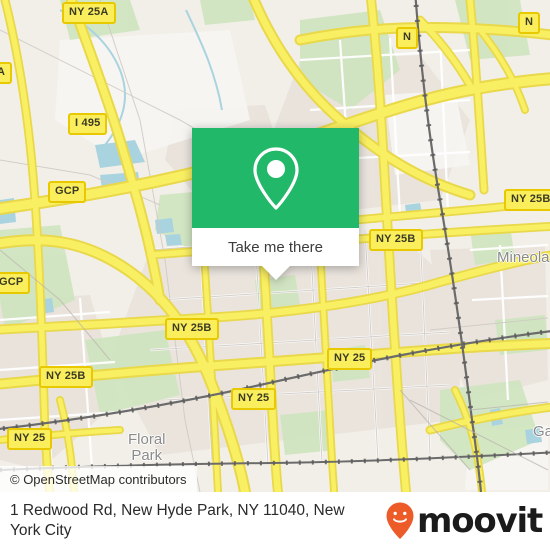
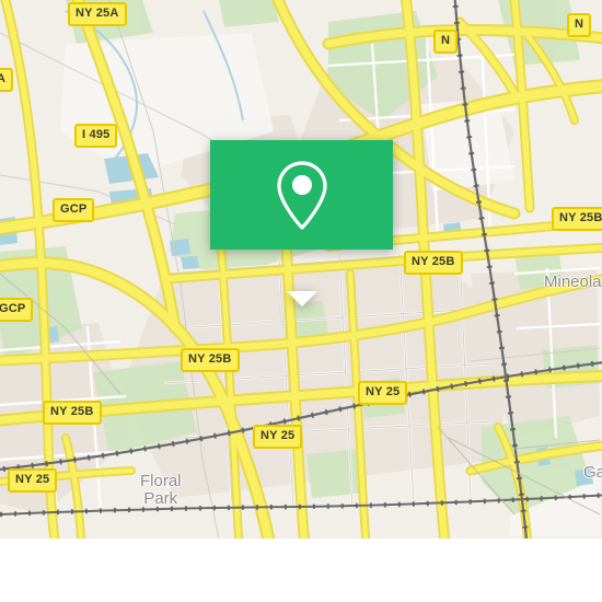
  NY 25A
  A
  I 495
  GCP
  GCP
  NY 25B
  NY 25B
  NY 25
  NY 25
  NY 25
  NY 25B
  NY 25B
  N
  N
  Mineola
  Floral
  Park
  Ga
- Take me there
- © OpenStreetMap contributors
- 1 Redwood Rd, New Hyde Park, NY 11040, New York City
- moovit
